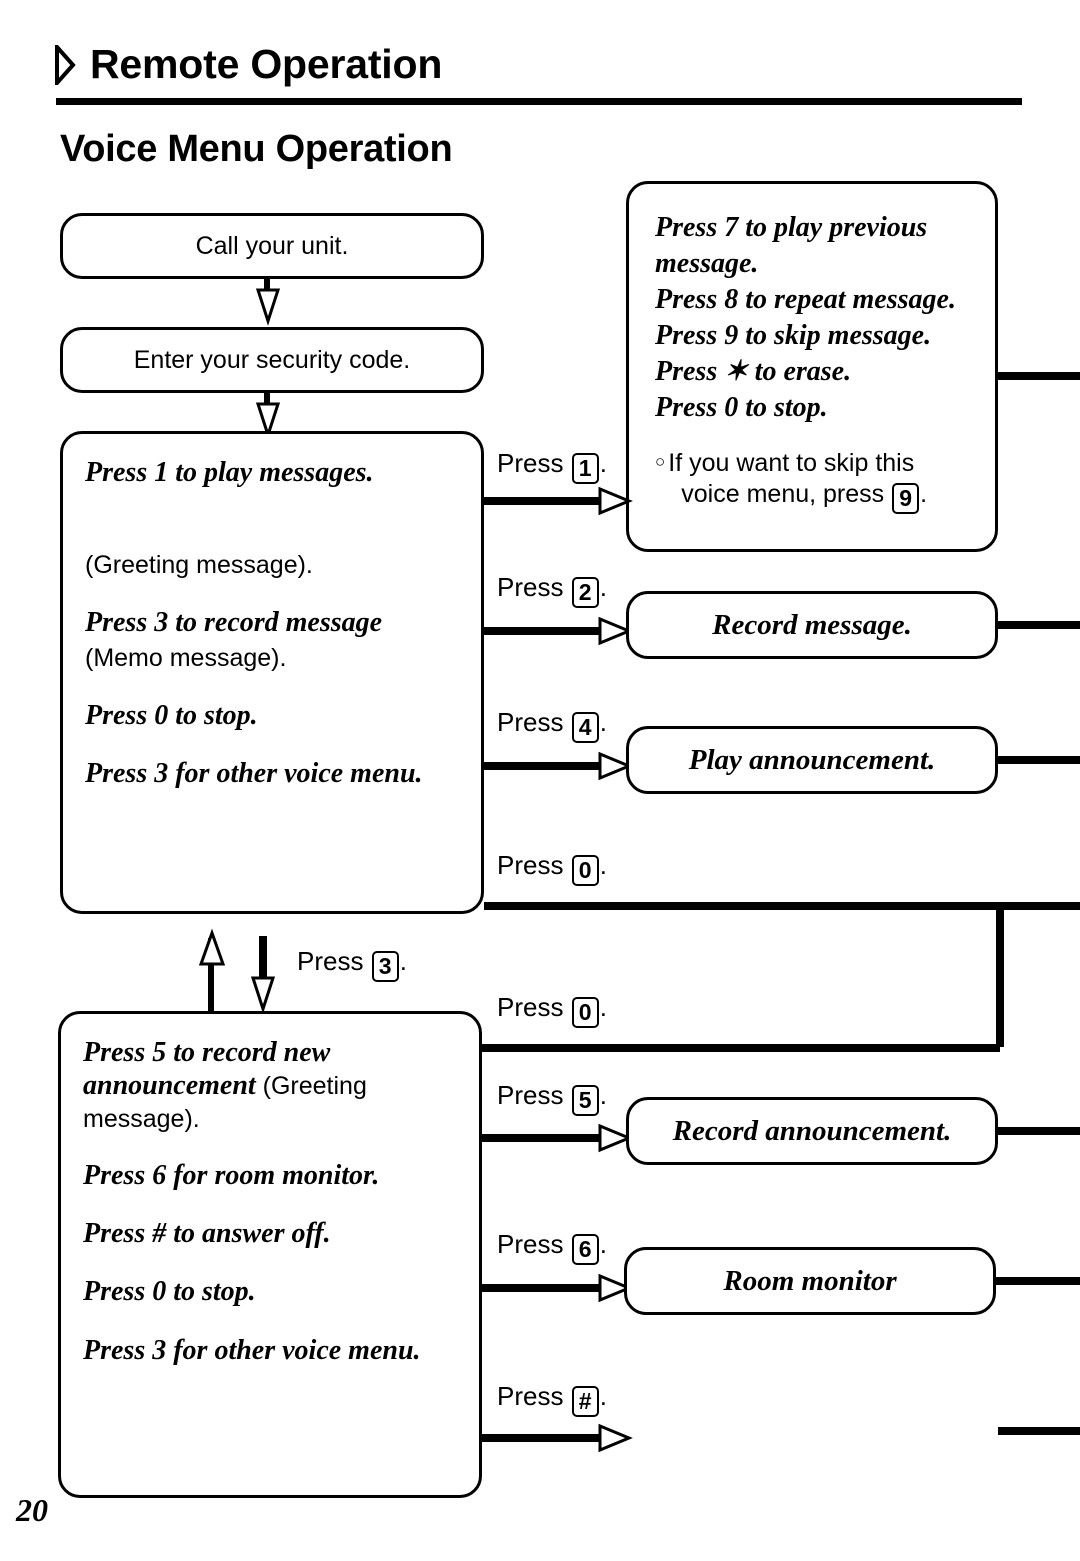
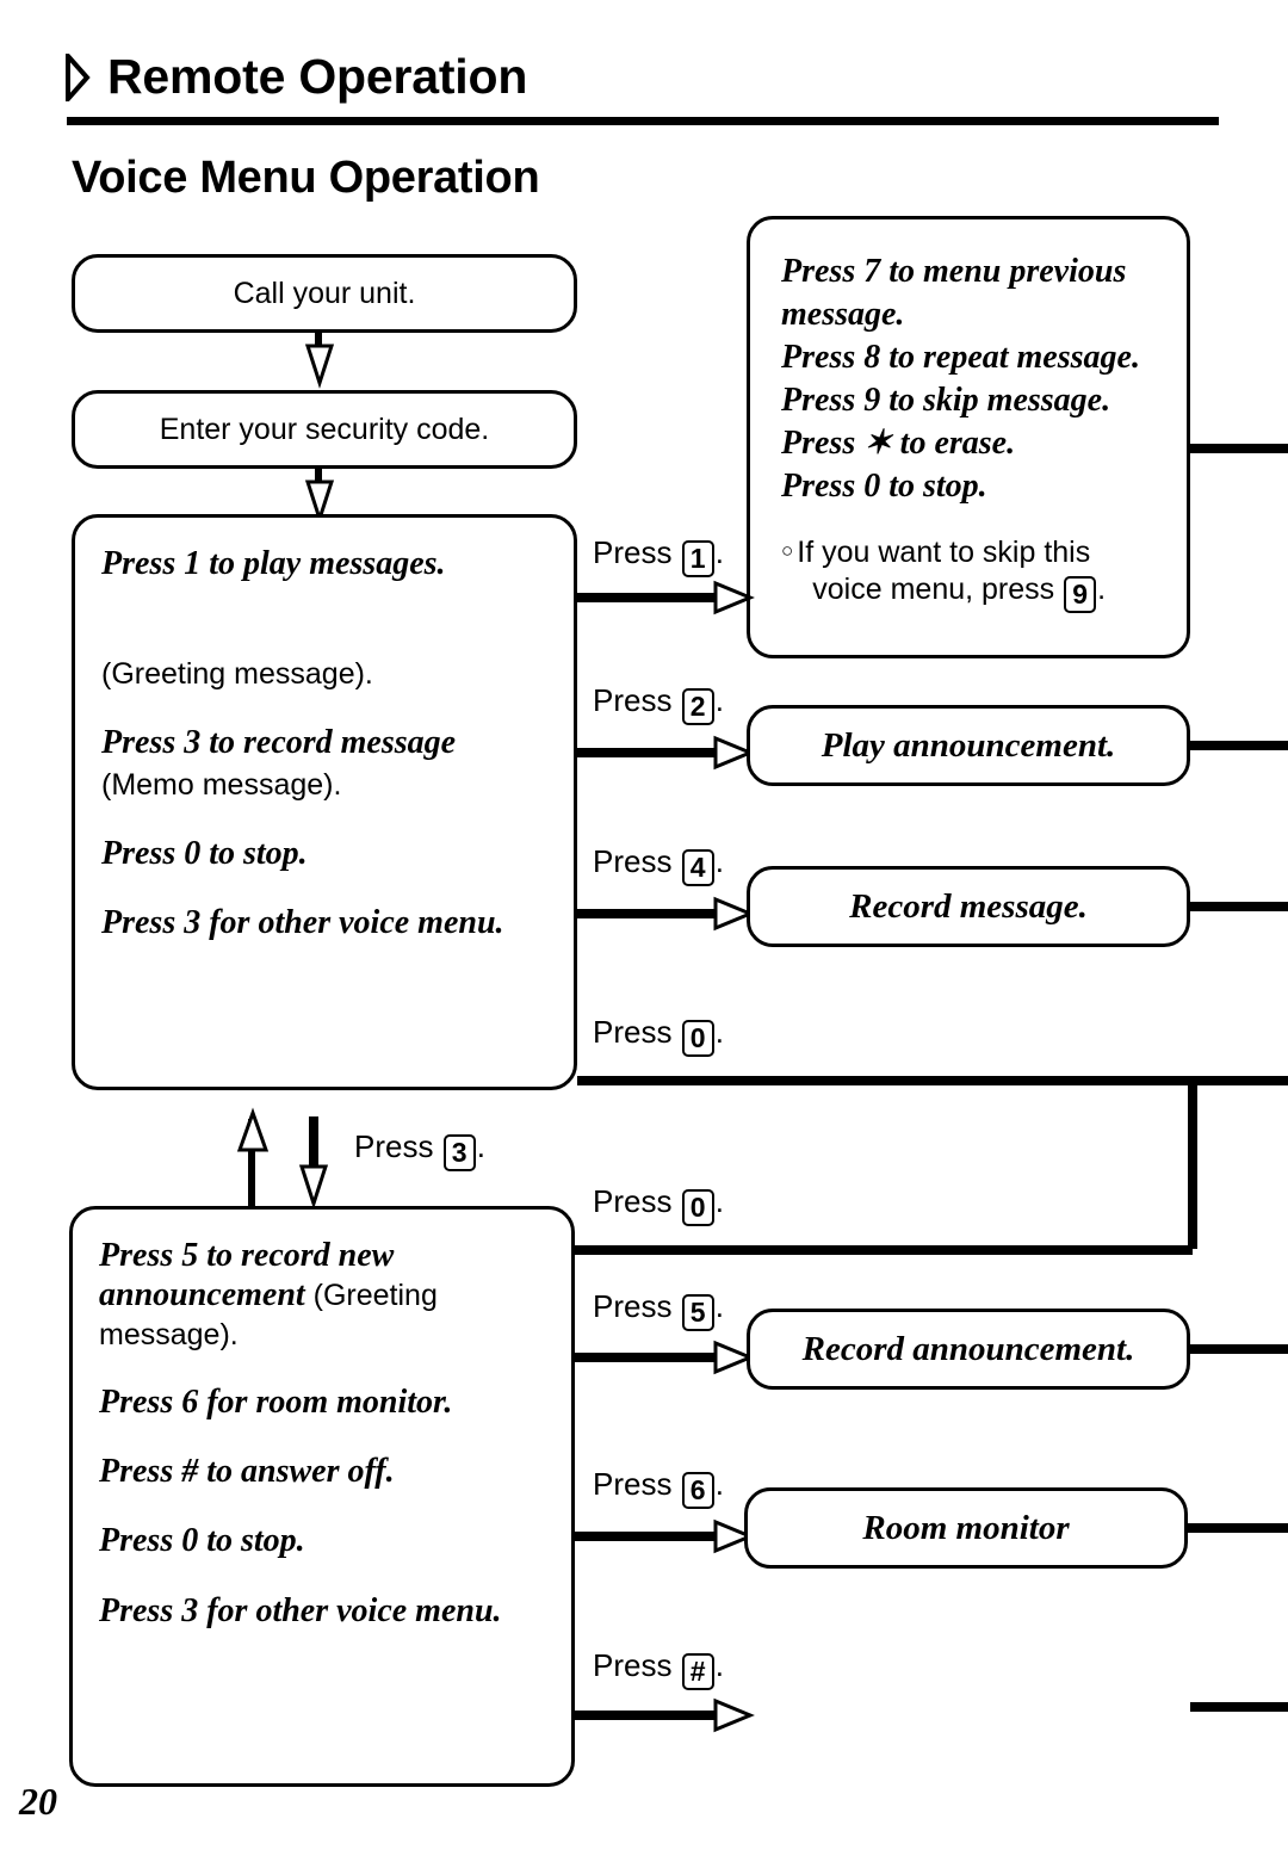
  Remote Operation
  Voice Menu Operation
  Call your unit.
  Enter your security code.
  Press 1 to play messages.
  (Greeting message).
  Press 3 to record message
  (Memo message).
  Press 0 to stop.
  Press 3 for other voice menu.
- Press 7 to play previous
+ Press 7 to menu previous
  message.
  Press 8 to repeat message.
  Press 9 to skip message.
  Press ✶ to erase.
  Press 0 to stop.
  ○
  If you want to skip this
  voice menu, press 9 .
  Press 1 .
  Press 2 .
- Record message.
+ Play announcement.
  Press 4 .
- Play announcement.
+ Record message.
  Press 0 .
  Press 3 .
  Press 5 to record new announcement (Greeting message).
  Press 6 for room monitor.
  Press # to answer off.
  Press 0 to stop.
  Press 3 for other voice menu.
  Press 0 .
  Press 5 .
  Record announcement.
  Press 6 .
  Room monitor
  Press # .
  20
